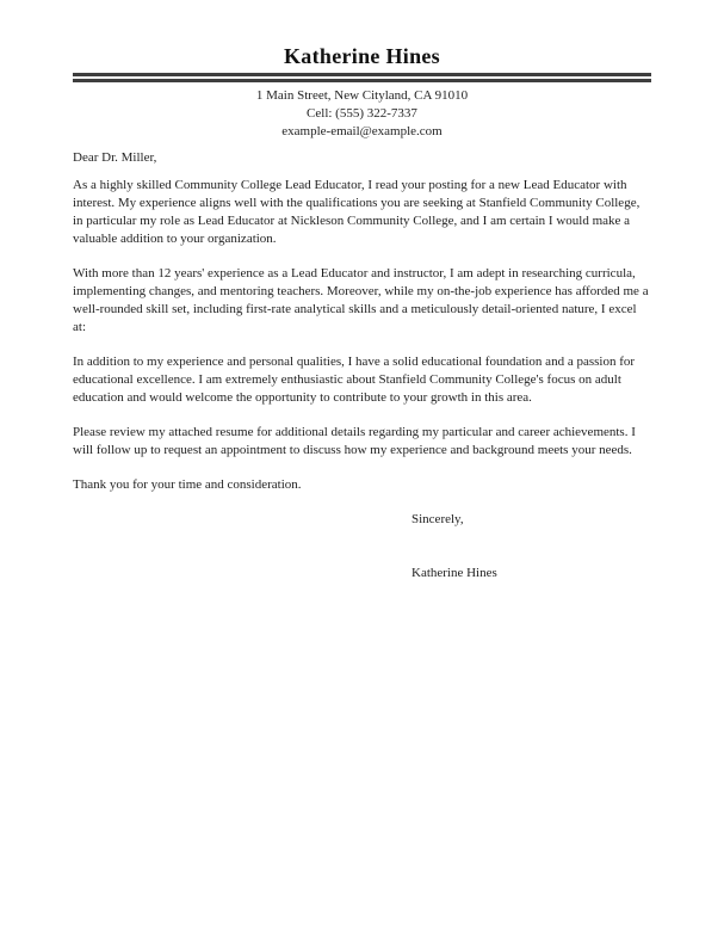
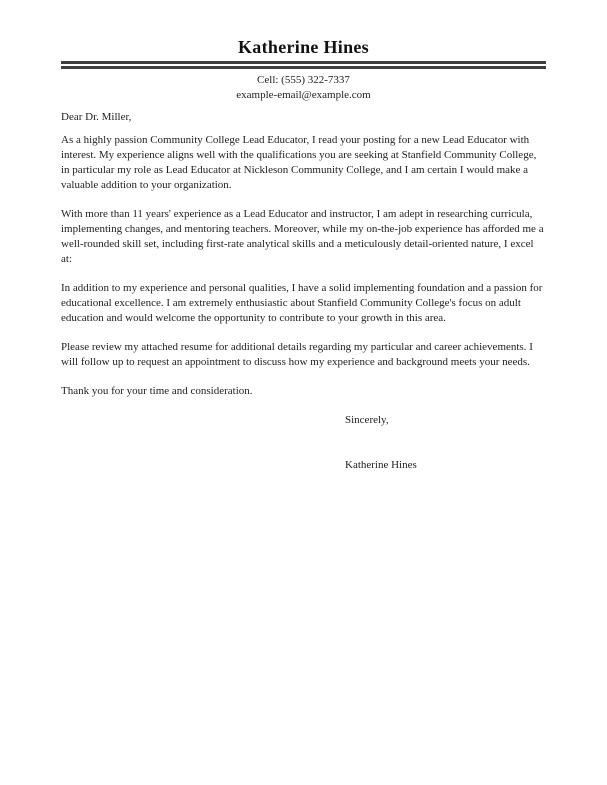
  Katherine Hines
- 1 Main Street, New Cityland, CA 91010
  Cell: (555) 322-7337
  example-email@example.com
  Dear Dr. Miller,
- As a highly skilled Community College Lead Educator, I read your posting for a new Lead Educator with interest. My experience aligns well with the qualifications you are seeking at Stanfield Community College, in particular my role as Lead Educator at Nickleson Community College, and I am certain I would make a valuable addition to your organization.
+ As a highly passion Community College Lead Educator, I read your posting for a new Lead Educator with interest. My experience aligns well with the qualifications you are seeking at Stanfield Community College, in particular my role as Lead Educator at Nickleson Community College, and I am certain I would make a valuable addition to your organization.
- With more than 12 years' experience as a Lead Educator and instructor, I am adept in researching curricula, implementing changes, and mentoring teachers. Moreover, while my on-the-job experience has afforded me a well-rounded skill set, including first-rate analytical skills and a meticulously detail-oriented nature, I excel at:
+ With more than 11 years' experience as a Lead Educator and instructor, I am adept in researching curricula, implementing changes, and mentoring teachers. Moreover, while my on-the-job experience has afforded me a well-rounded skill set, including first-rate analytical skills and a meticulously detail-oriented nature, I excel at:
- In addition to my experience and personal qualities, I have a solid educational foundation and a passion for educational excellence. I am extremely enthusiastic about Stanfield Community College's focus on adult education and would welcome the opportunity to contribute to your growth in this area.
+ In addition to my experience and personal qualities, I have a solid implementing foundation and a passion for educational excellence. I am extremely enthusiastic about Stanfield Community College's focus on adult education and would welcome the opportunity to contribute to your growth in this area.
  Please review my attached resume for additional details regarding my particular and career achievements. I will follow up to request an appointment to discuss how my experience and background meets your needs.
  Thank you for your time and consideration.
  Sincerely,
  Katherine Hines
